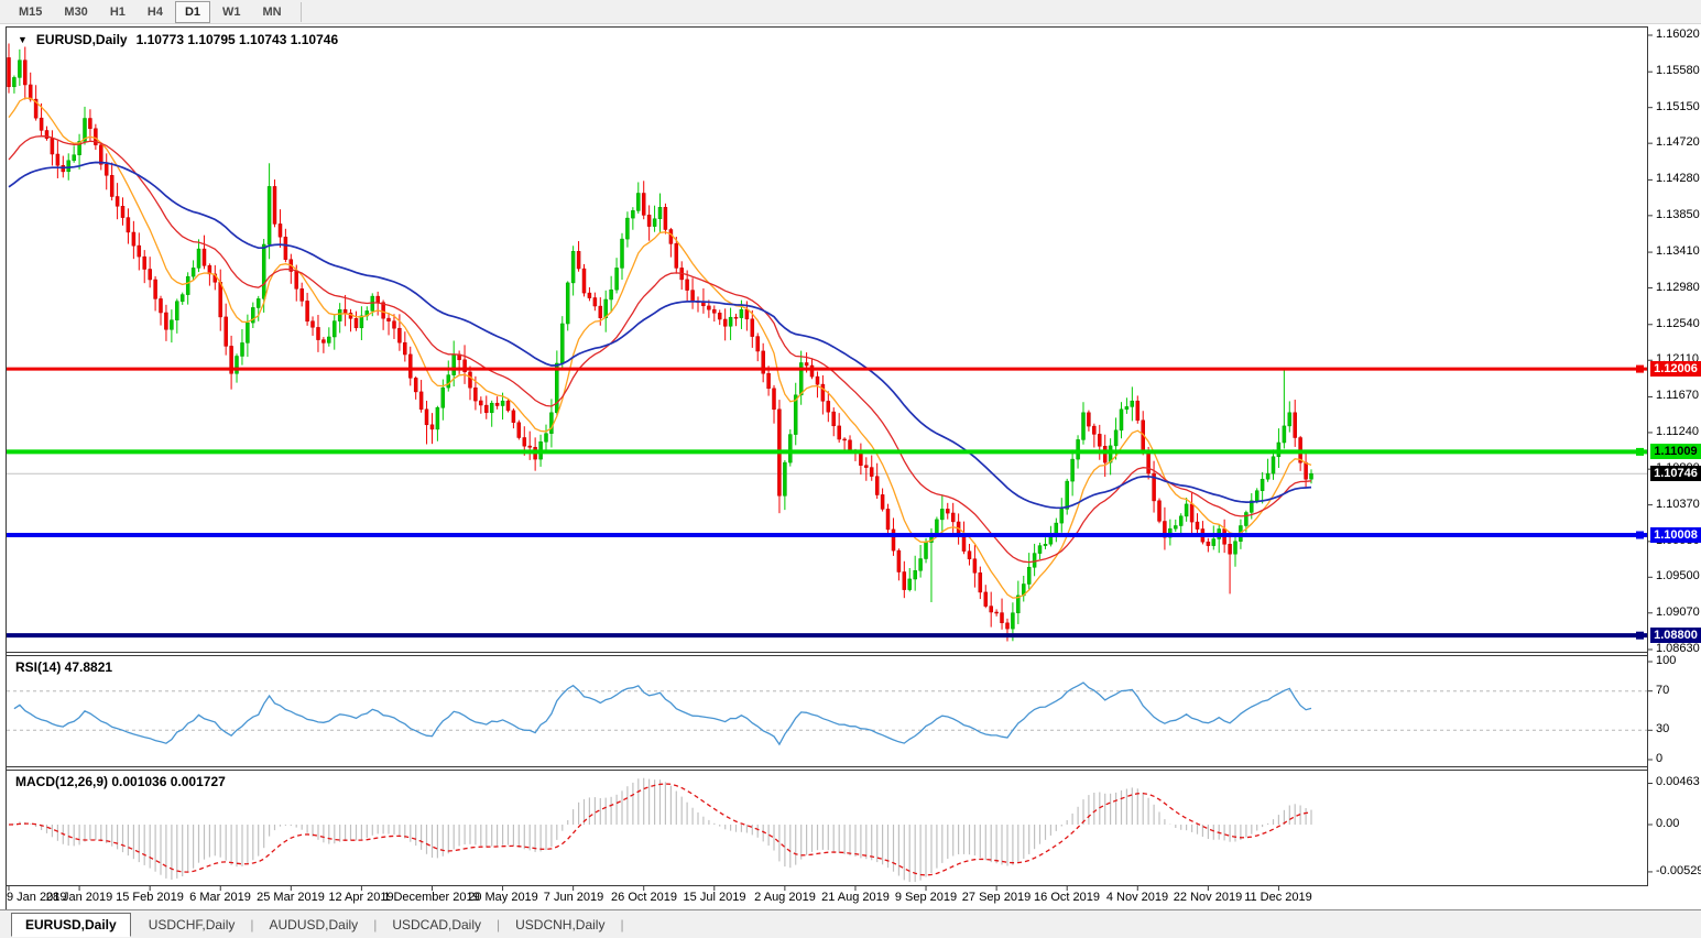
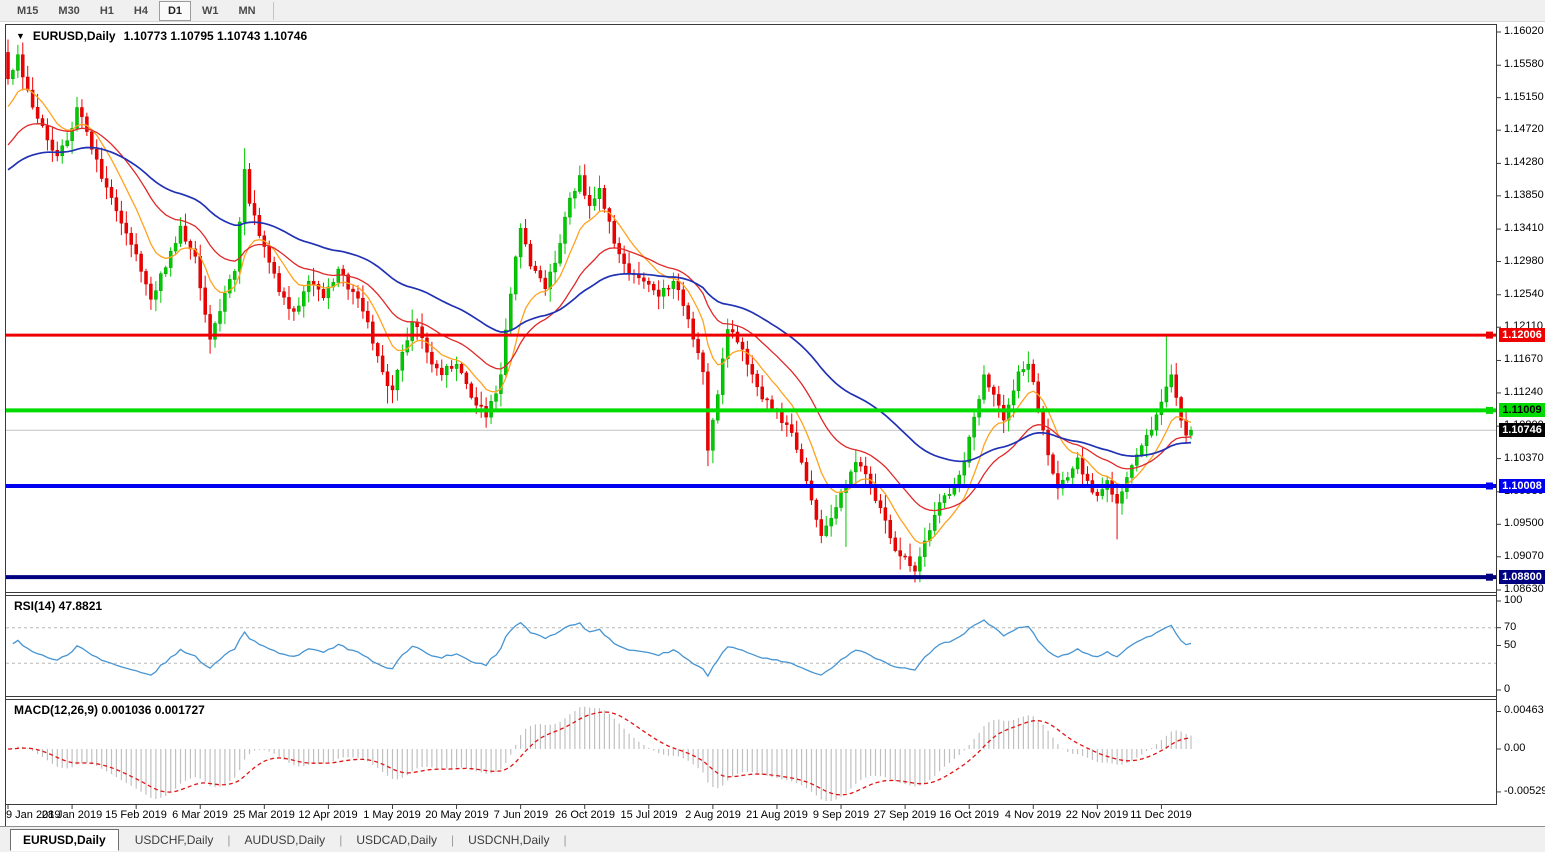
  M15
  M30
  H1
  H4
  D1
  W1
  MN
  ▼
  EURUSD,Daily
  1.10773 1.10795 1.10743 1.10746
  RSI(14) 47.8821
  MACD(12,26,9) 0.001036 0.001727
  1.16020
  1.15580
  1.15150
  1.14720
  1.14280
  1.13850
  1.13410
  1.12980
  1.12540
  1.12110
  1.11670
  1.11240
  1.10370
  1.09500
  1.09070
  1.08630
  100
  70
- 30
+ 50
  0
  0.00463
  0.00
  -0.00529
  1.12006
  1.11009
  1.10008
  1.08800
  1.10746
  9 Jan 2019
  28 Jan 2019
  15 Feb 2019
  6 Mar 2019
  25 Mar 2019
  12 Apr 2019
- 1 December 2019
+ 1 May 2019
  20 May 2019
  7 Jun 2019
  26 Oct 2019
  15 Jul 2019
  2 Aug 2019
  21 Aug 2019
  9 Sep 2019
  27 Sep 2019
  16 Oct 2019
  4 Nov 2019
  22 Nov 2019
  11 Dec 2019
  EURUSD,Daily
  USDCHF,Daily
  |
  AUDUSD,Daily
  |
  USDCAD,Daily
  |
  USDCNH,Daily
  |
